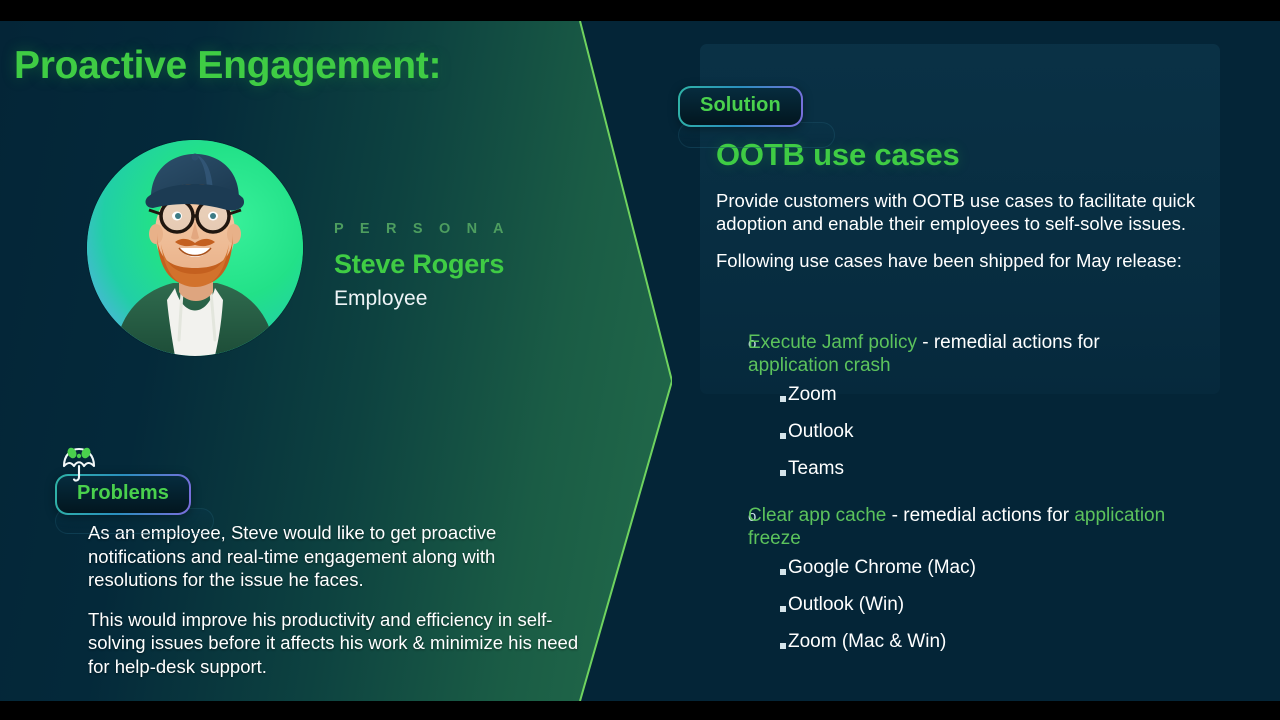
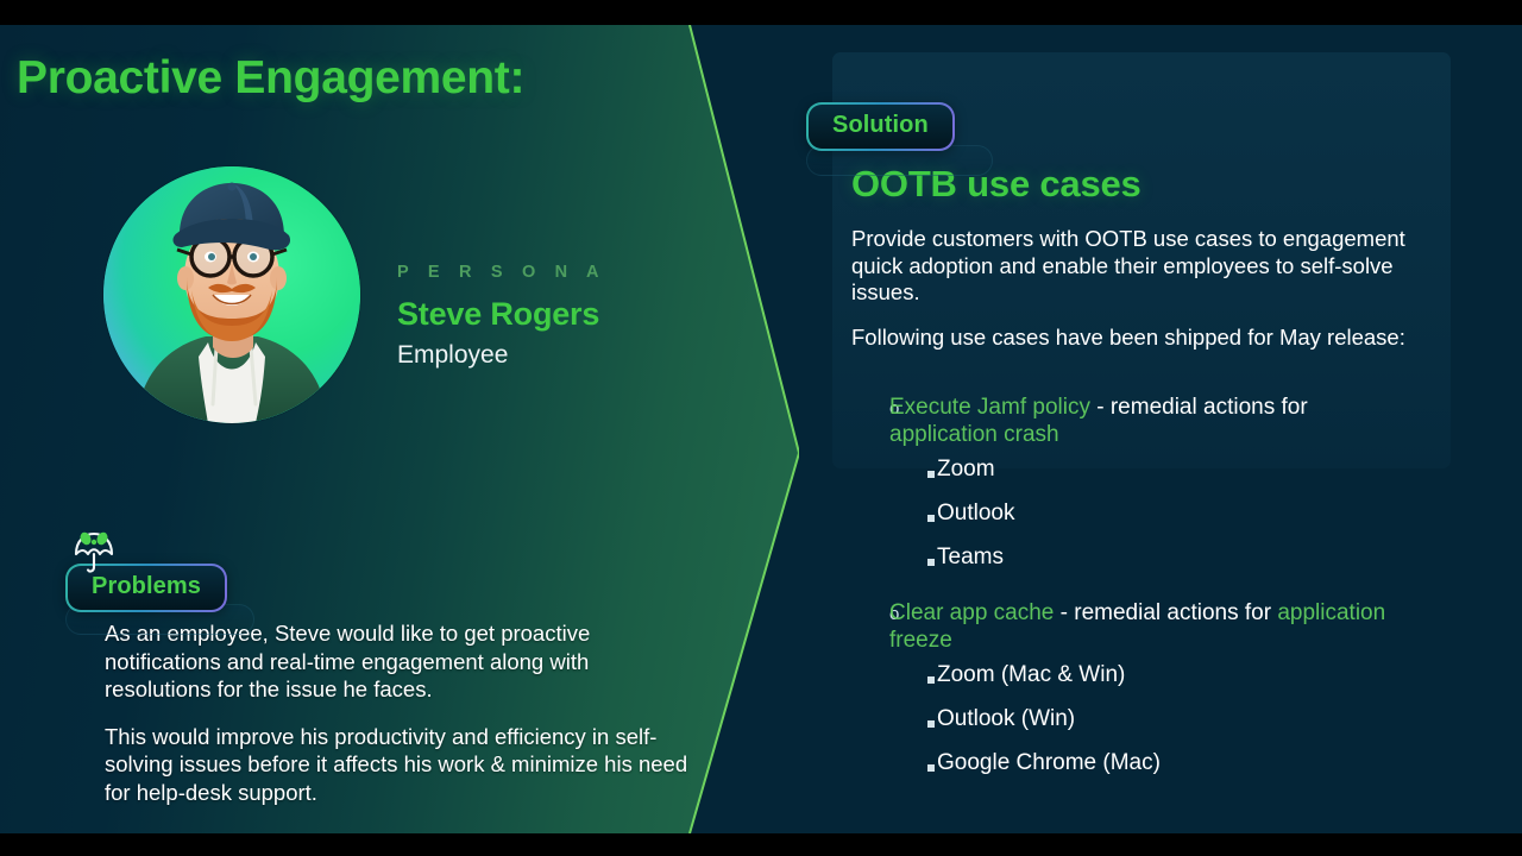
  Proactive Engagement:
  P E R S O N A
  Steve Rogers
  Employee
  Problems
  As an employee, Steve would like to get proactive notifications and real-time engagement along with resolutions for the issue he faces.
  This would improve his productivity and efficiency in self-solving issues before it affects his work & minimize his need for help-desk support.
  Solution
  OOTB use cases
- Provide customers with OOTB use cases to facilitate quick adoption and enable their employees to self-solve issues.
+ Provide customers with OOTB use cases to engagement quick adoption and enable their employees to self-solve issues.
  Following use cases have been shipped for May release:
  o
  Execute Jamf policy - remedial actions for application crash
  Zoom
  Outlook
  Teams
  o
  Clear app cache - remedial actions for application freeze
- Google Chrome (Mac)
+ Zoom (Mac & Win)
  Outlook (Win)
- Zoom (Mac & Win)
+ Google Chrome (Mac)
